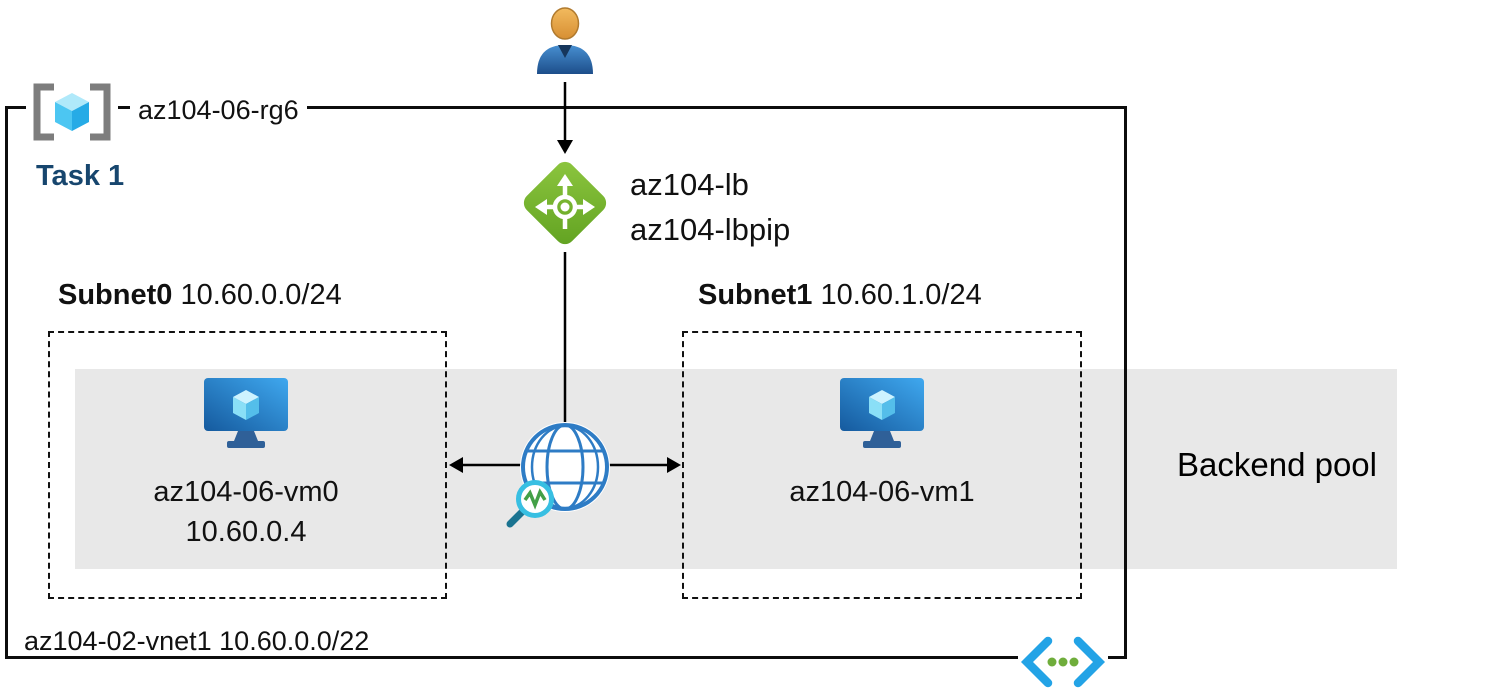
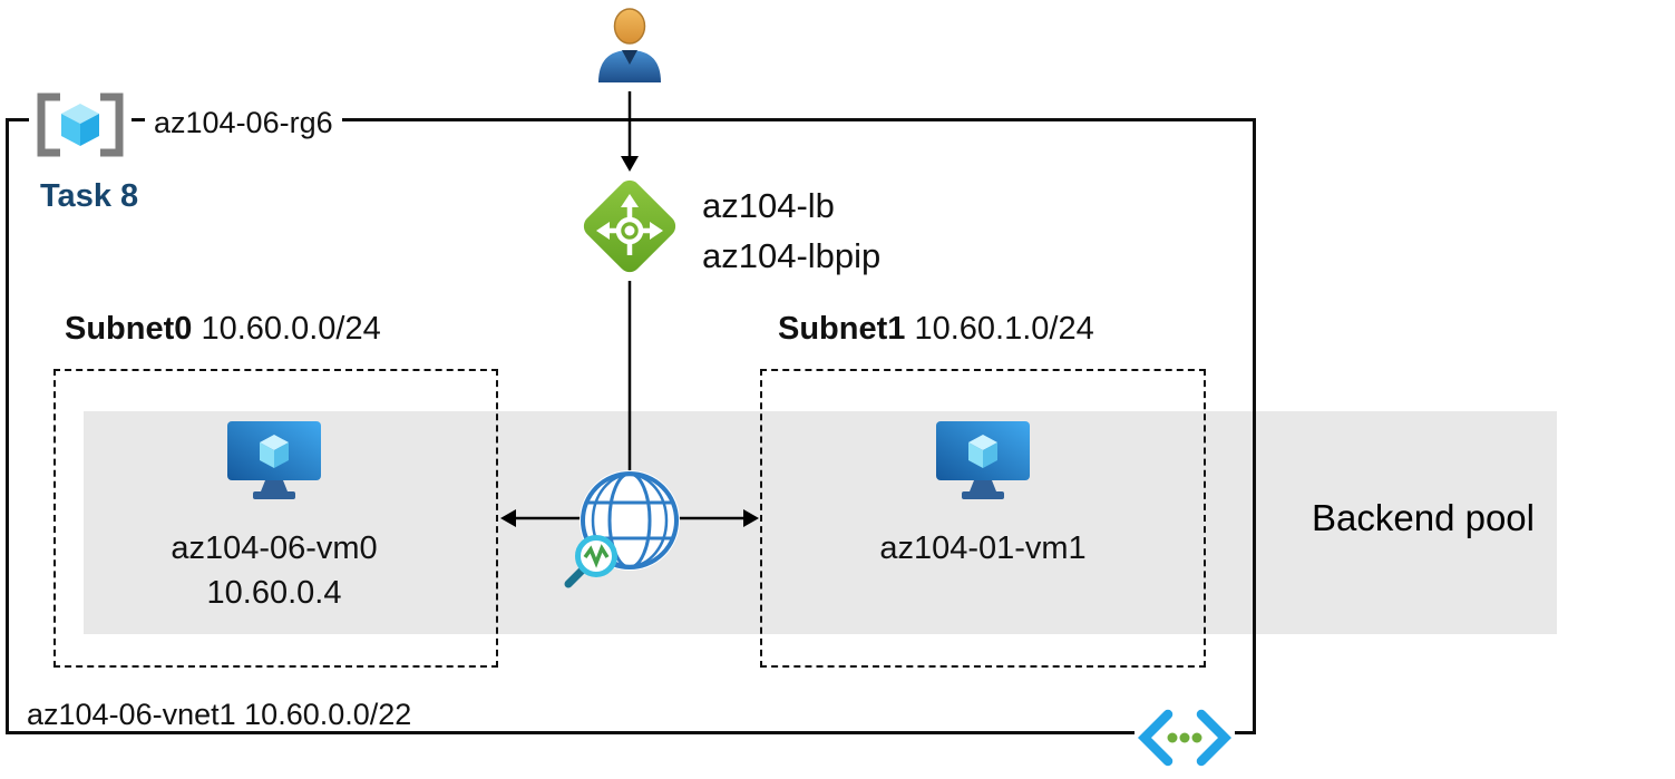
  az104-06-rg6
- Task 1
+ Task 8
  az104-lb
  az104-lbpip
  Subnet0 10.60.0.0/24
  Subnet1 10.60.1.0/24
  az104-06-vm0
  10.60.0.4
- az104-06-vm1
+ az104-01-vm1
  Backend pool
- az104-02-vnet1 10.60.0.0/22
+ az104-06-vnet1 10.60.0.0/22
